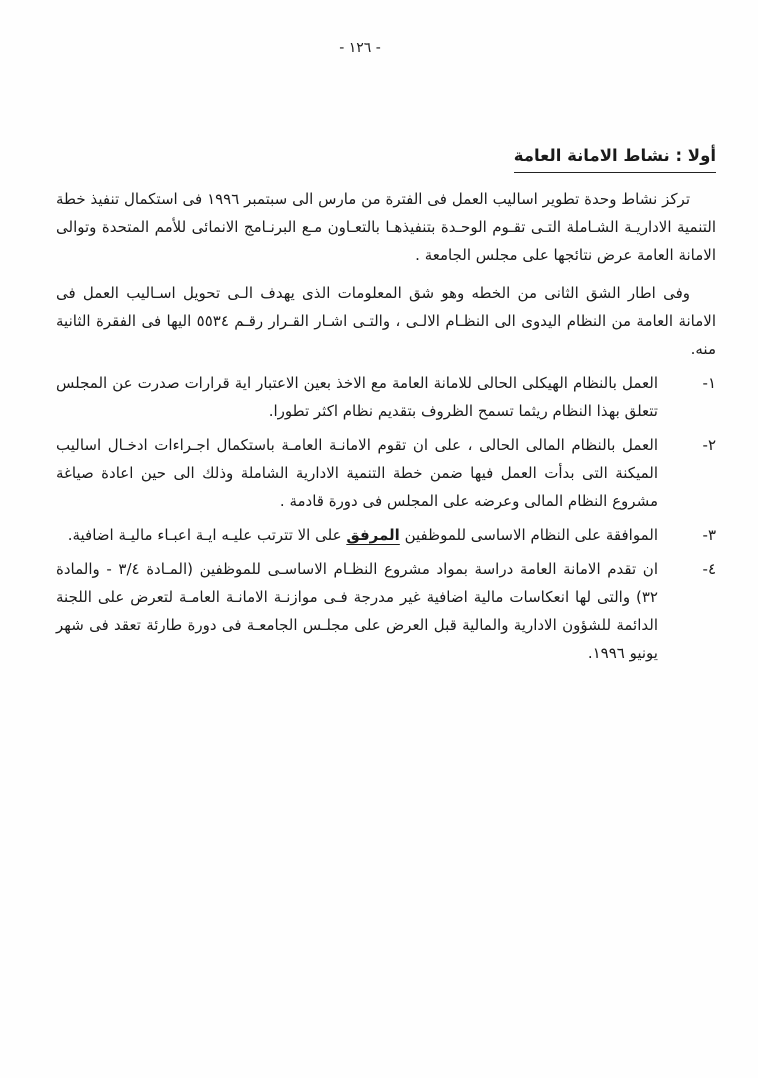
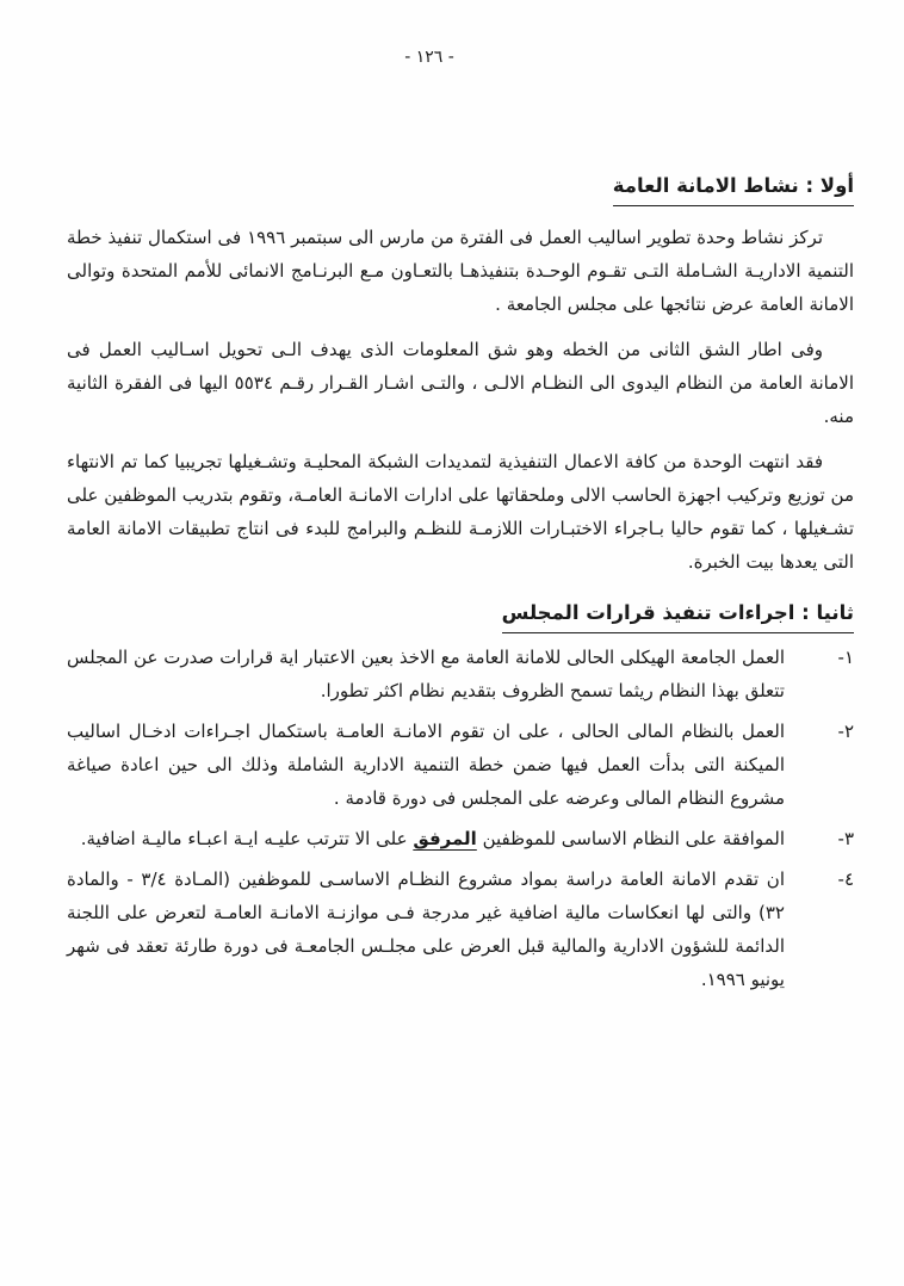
  - ١٢٦ -
  أولا : نشاط الامانة العامة
  تركز نشاط وحدة تطوير اساليب العمل فى الفترة من مارس الى سبتمبر ١٩٩٦ فى استكمال تنفيذ خطة التنمية الاداريـة الشـاملة التـى تقـوم الوحـدة بتنفيذهـا بالتعـاون مـع البرنـامج الانمائى للأمم المتحدة وتوالى الامانة العامة عرض نتائجها على مجلس الجامعة .
  وفى اطار الشق الثانى من الخطه وهو شق المعلومات الذى يهدف الـى تحويل اسـاليب العمل فى الامانة العامة من النظام اليدوى الى النظـام الالـى ، والتـى اشـار القـرار رقـم ٥٥٣٤ اليها فى الفقرة الثانية منه.
+ فقد انتهت الوحدة من كافة الاعمال التنفيذية لتمديدات الشبكة المحليـة وتشـغيلها تجريبيا كما تم الانتهاء من توزيع وتركيب اجهزة الحاسب الالى وملحقاتها على ادارات الامانـة العامـة، وتقوم بتدريب الموظفين على تشـغيلها ، كما تقوم حاليا بـاجراء الاختبـارات اللازمـة للنظـم والبرامج للبدء فى انتاج تطبيقات الامانة العامة التى يعدها بيت الخبرة.
+ ثانيا : اجراءات تنفيذ قرارات المجلس
  ١-
- العمل بالنظام الهيكلى الحالى للامانة العامة مع الاخذ بعين الاعتبار اية قرارات صدرت عن المجلس تتعلق بهذا النظام ريثما تسمح الظروف بتقديم نظام اكثر تطورا.
+ العمل الجامعة الهيكلى الحالى للامانة العامة مع الاخذ بعين الاعتبار اية قرارات صدرت عن المجلس تتعلق بهذا النظام ريثما تسمح الظروف بتقديم نظام اكثر تطورا.
  ٢-
  العمل بالنظام المالى الحالى ، على ان تقوم الامانـة العامـة باستكمال اجـراءات ادخـال اساليب الميكنة التى بدأت العمل فيها ضمن خطة التنمية الادارية الشاملة وذلك الى حين اعادة صياغة مشروع النظام المالى وعرضه على المجلس فى دورة قادمة .
  ٣-
  الموافقة على النظام الاساسى للموظفين المرفق على الا تترتب عليـه ايـة اعبـاء ماليـة اضافية.
  ٤-
  ان تقدم الامانة العامة دراسة بمواد مشروع النظـام الاساسـى للموظفين (المـادة ٣/٤ - والمادة ٣٢) والتى لها انعكاسات مالية اضافية غير مدرجة فـى موازنـة الامانـة العامـة لتعرض على اللجنة الدائمة للشؤون الادارية والمالية قبل العرض على مجلـس الجامعـة فى دورة طارئة تعقد فى شهر يونيو ١٩٩٦.
